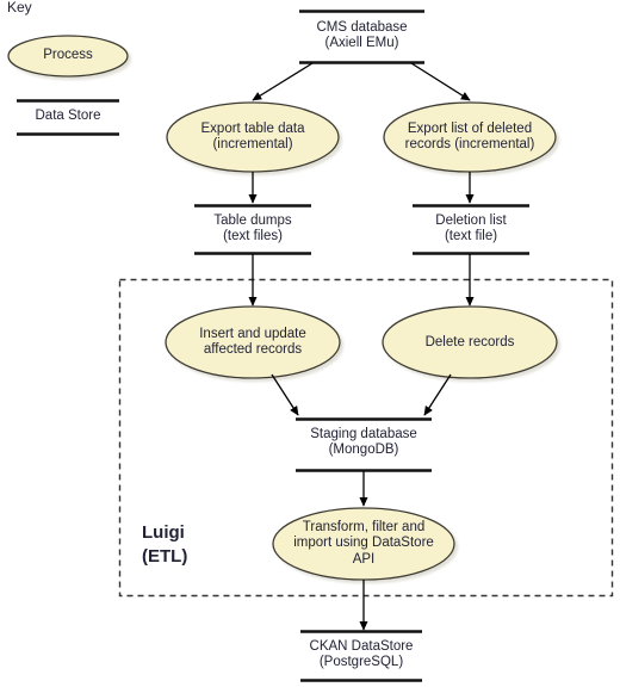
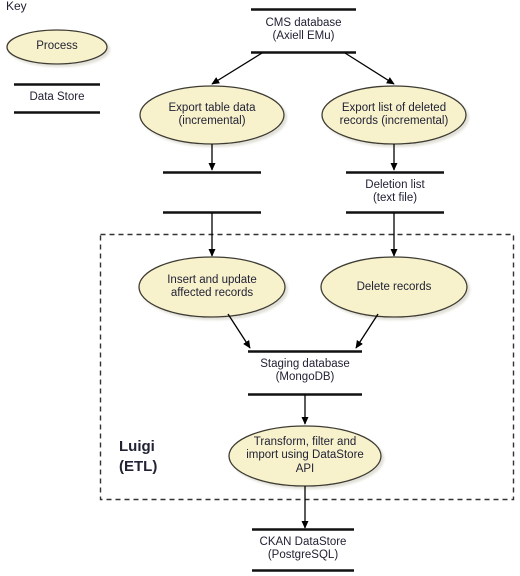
  Key
  Process
  Data Store
  CMS database
  (Axiell EMu)
- Table dumps
- (text files)
  Deletion list
  (text file)
  Staging database
  (MongoDB)
  CKAN DataStore
  (PostgreSQL)
  Export table data
  (incremental)
  Export list of deleted
  records (incremental)
  Insert and update
  affected records
  Delete records
  Transform, filter and
  import using DataStore
  API
  Luigi
  (ETL)
